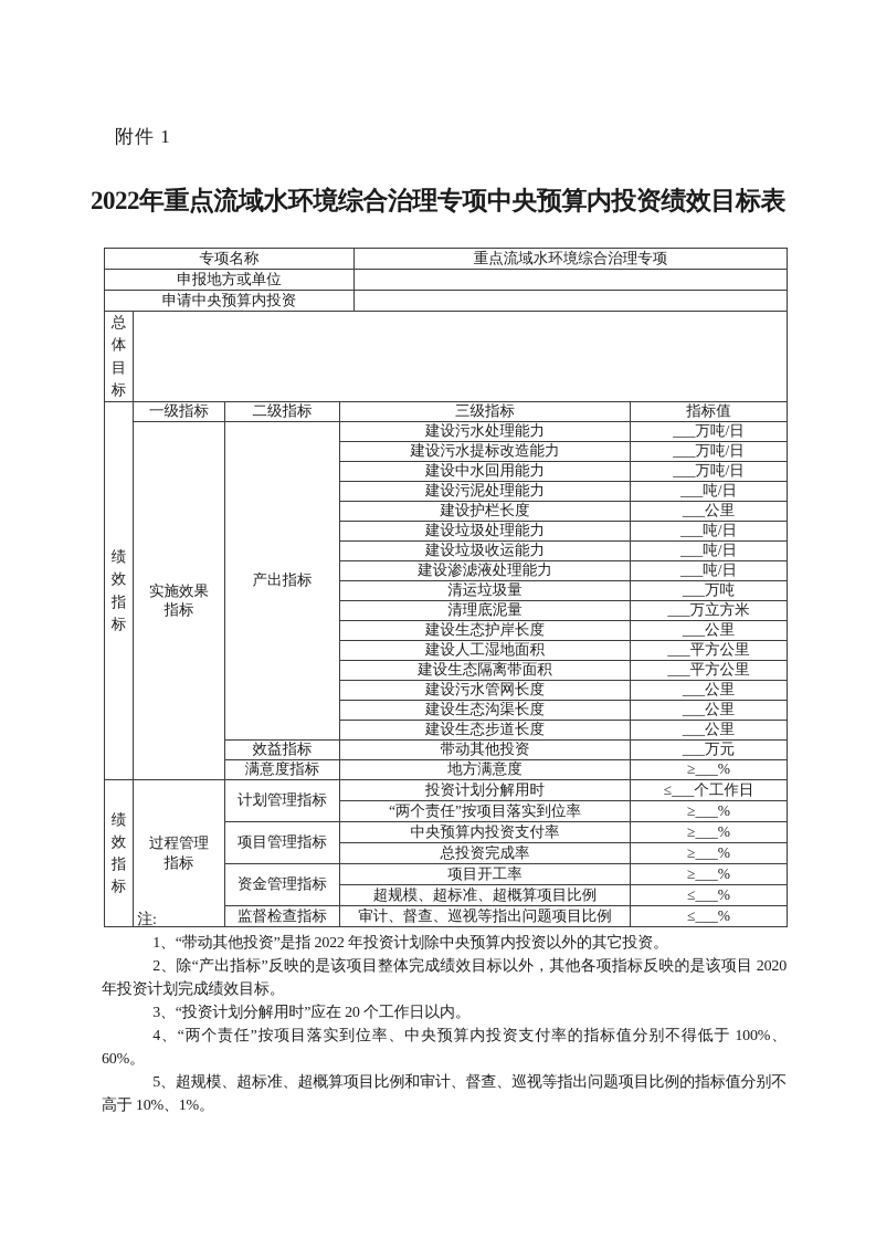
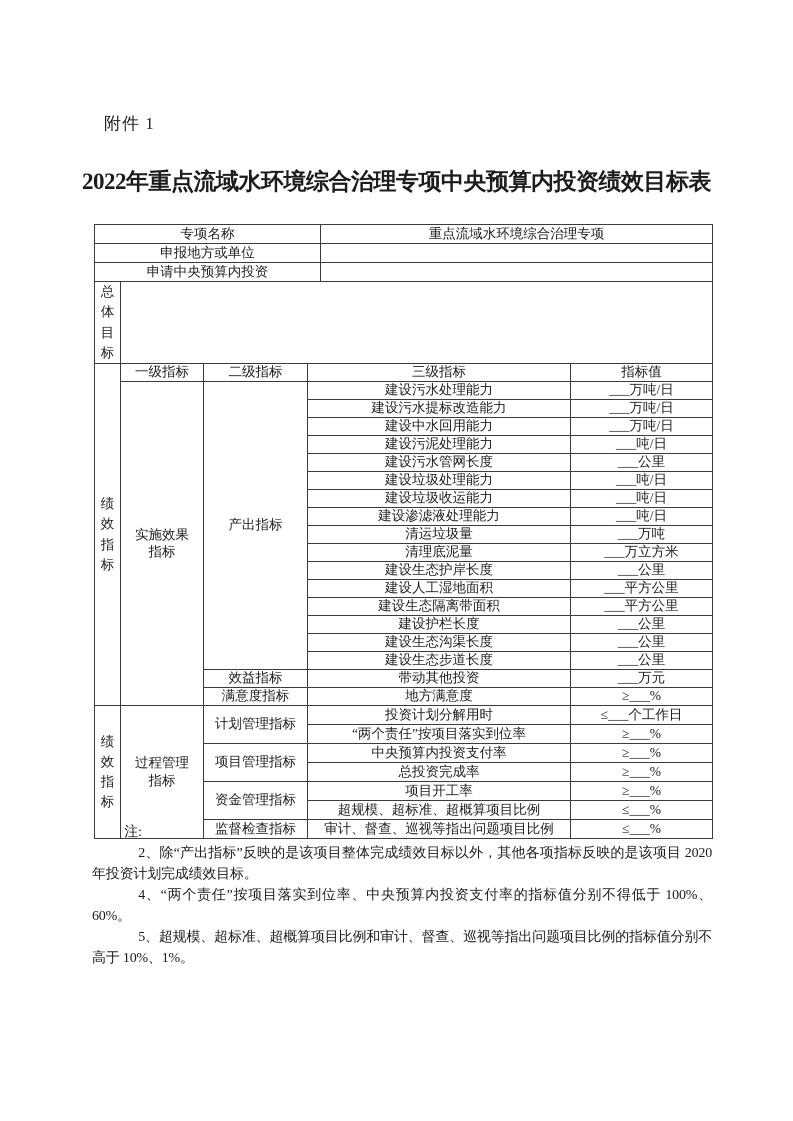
  附件 1
  2022年重点流域水环境综合治理专项中央预算内投资绩效目标表
  专项名称	重点流域水环境综合治理专项
  申报地方或单位
  申请中央预算内投资
  总体目标
  绩效指标	一级指标	二级指标	三级指标	指标值
  实施效果指标	产出指标	建设污水处理能力	___万吨/日
  建设污水提标改造能力	___万吨/日
  建设中水回用能力	___万吨/日
  建设污泥处理能力	___吨/日
- 建设护栏长度	___公里
+ 建设污水管网长度	___公里
  建设垃圾处理能力	___吨/日
  建设垃圾收运能力	___吨/日
  建设渗滤液处理能力	___吨/日
  清运垃圾量	___万吨
  清理底泥量	___万立方米
  建设生态护岸长度	___公里
  建设人工湿地面积	___平方公里
  建设生态隔离带面积	___平方公里
- 建设污水管网长度	___公里
+ 建设护栏长度	___公里
  建设生态沟渠长度	___公里
  建设生态步道长度	___公里
  效益指标	带动其他投资	___万元
  满意度指标	地方满意度	≥___%
  绩效指标	过程管理指标	计划管理指标	投资计划分解用时	≤___个工作日
  “两个责任”按项目落实到位率	≥___%
  项目管理指标	中央预算内投资支付率	≥___%
  总投资完成率	≥___%
  资金管理指标	项目开工率	≥___%
  超规模、超标准、超概算项目比例	≤___%
  监督检查指标	审计、督查、巡视等指出问题项目比例	≤___%
  注:
- 1、“带动其他投资”是指 2022 年投资计划除中央预算内投资以外的其它投资。
  2、除“产出指标”反映的是该项目整体完成绩效目标以外，其他各项指标反映的是该项目 2020 年投资计划完成绩效目标。
- 3、“投资计划分解用时”应在 20 个工作日以内。
  4、“两个责任”按项目落实到位率、中央预算内投资支付率的指标值分别不得低于 100%、60%。
  5、超规模、超标准、超概算项目比例和审计、督查、巡视等指出问题项目比例的指标值分别不高于 10%、1%。
